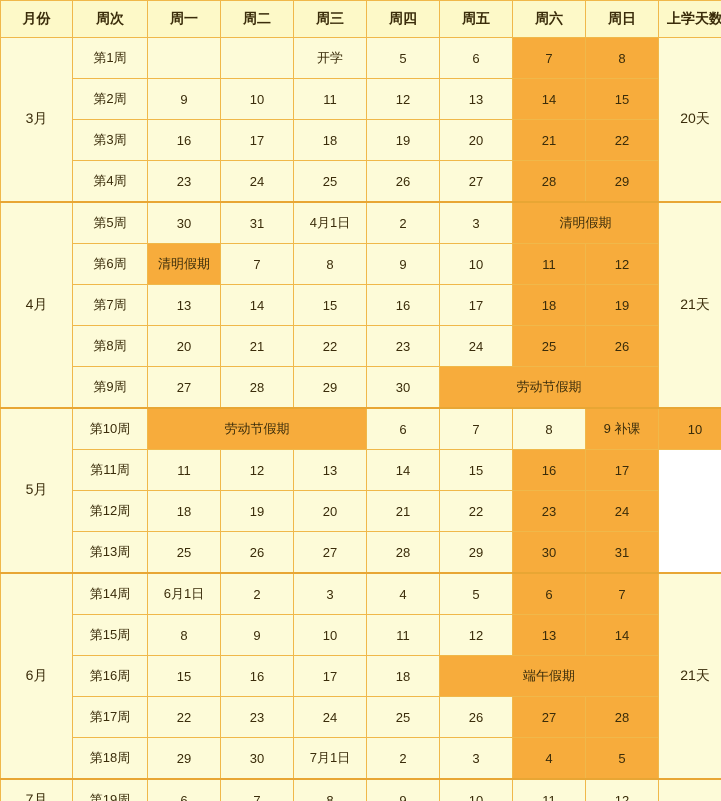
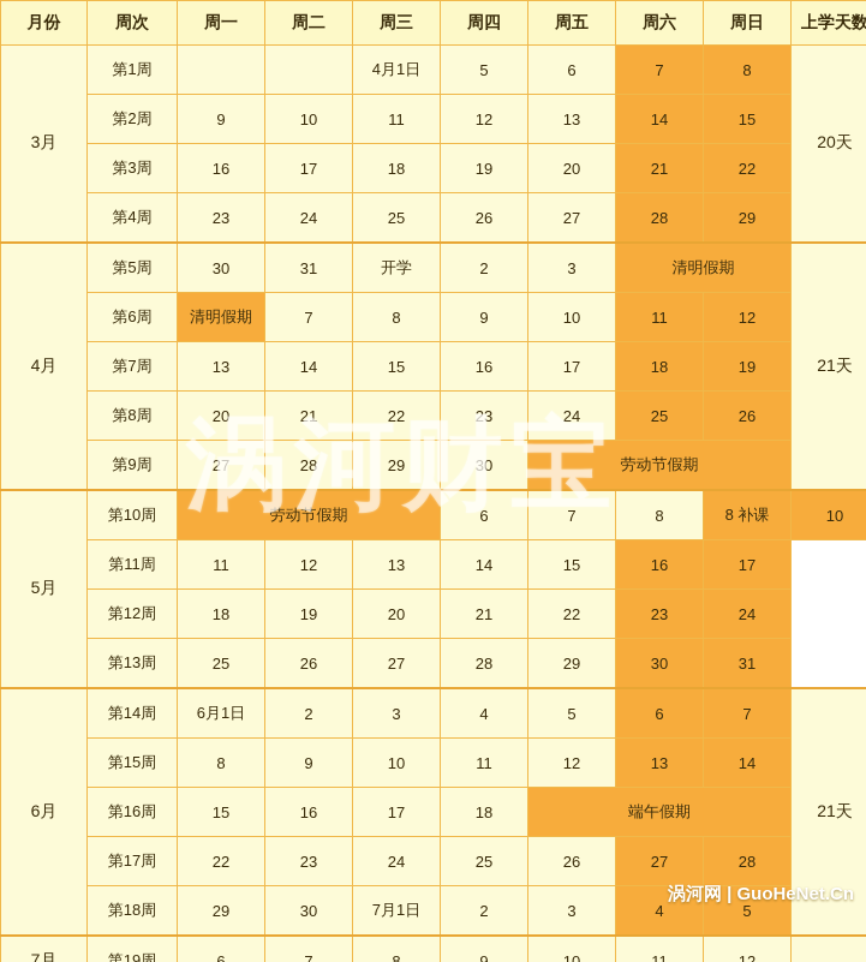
  月份	周次	周一	周二	周三	周四	周五	周六	周日	上学天数
- 3月	第1周			开学	5	6	7	8	20天
+ 3月	第1周			4月1日	5	6	7	8	20天
  第2周	9	10	11	12	13	14	15
  第3周	16	17	18	19	20	21	22
  第4周	23	24	25	26	27	28	29
- 4月	第5周	30	31	4月1日	2	3	清明假期	21天
+ 4月	第5周	30	31	开学	2	3	清明假期	21天
  第6周	清明假期	7	8	9	10	11	12
  第7周	13	14	15	16	17	18	19
  第8周	20	21	22	23	24	25	26
  第9周	27	28	29	30	劳动节假期
- 5月	第10周	劳动节假期	6	7	8	9 补课	10
+ 5月	第10周	劳动节假期	6	7	8	8 补课	10
  第11周	11	12	13	14	15	16	17
  第12周	18	19	20	21	22	23	24
  第13周	25	26	27	28	29	30	31
  6月	第14周	6月1日	2	3	4	5	6	7	21天
  第15周	8	9	10	11	12	13	14
  第16周	15	16	17	18	端午假期
  第17周	22	23	24	25	26	27	28
  第18周	29	30	7月1日	2	3	4	5
  7月	第19周	6	7	8	9	10	11	12
+ 涡河财宝
+ 涡河网 | GuoHeNet.Cn
